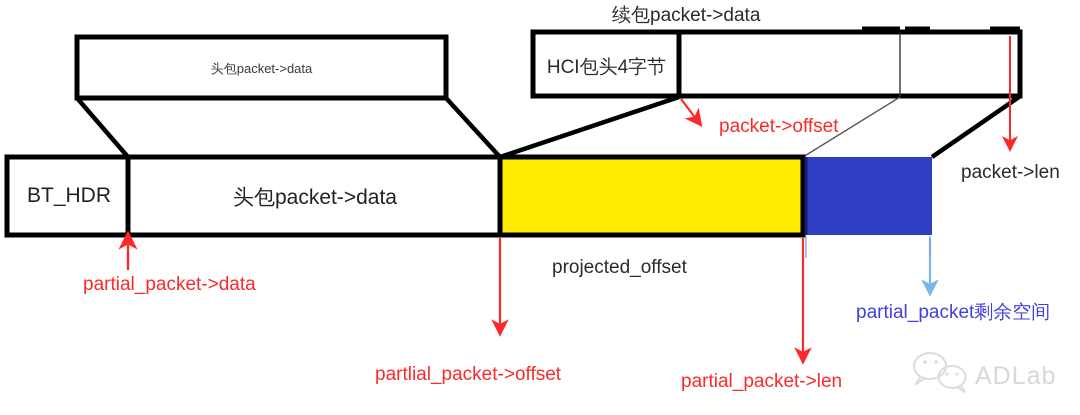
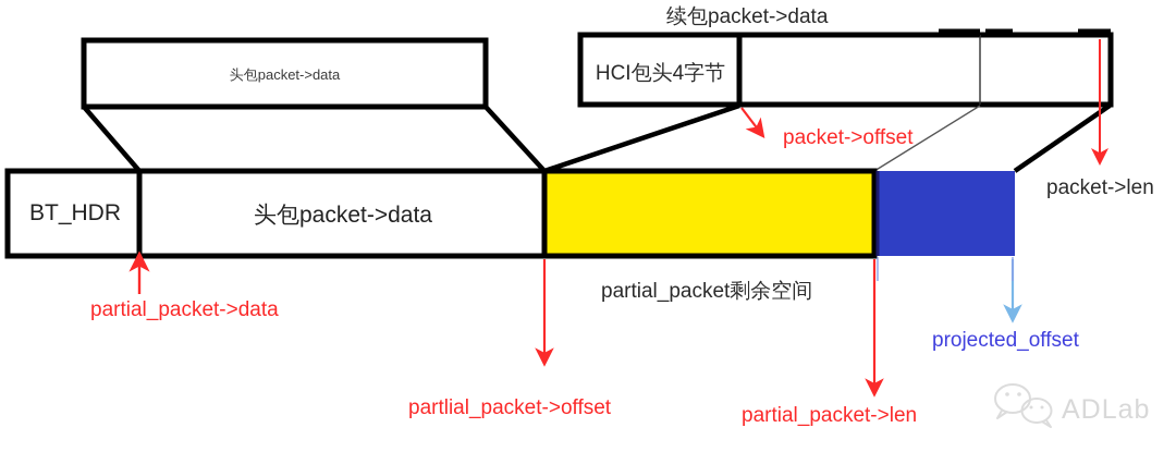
  头包packet->data
  续包packet->data
  HCI包头4字节
  BT_HDR
  头包packet->data
  packet->offset
  packet->len
  partial_packet->data
- projected_offset
+ partial_packet剩余空间
  partlial_packet->offset
  partial_packet->len
- partial_packet剩余空间
+ projected_offset
  ADLab
